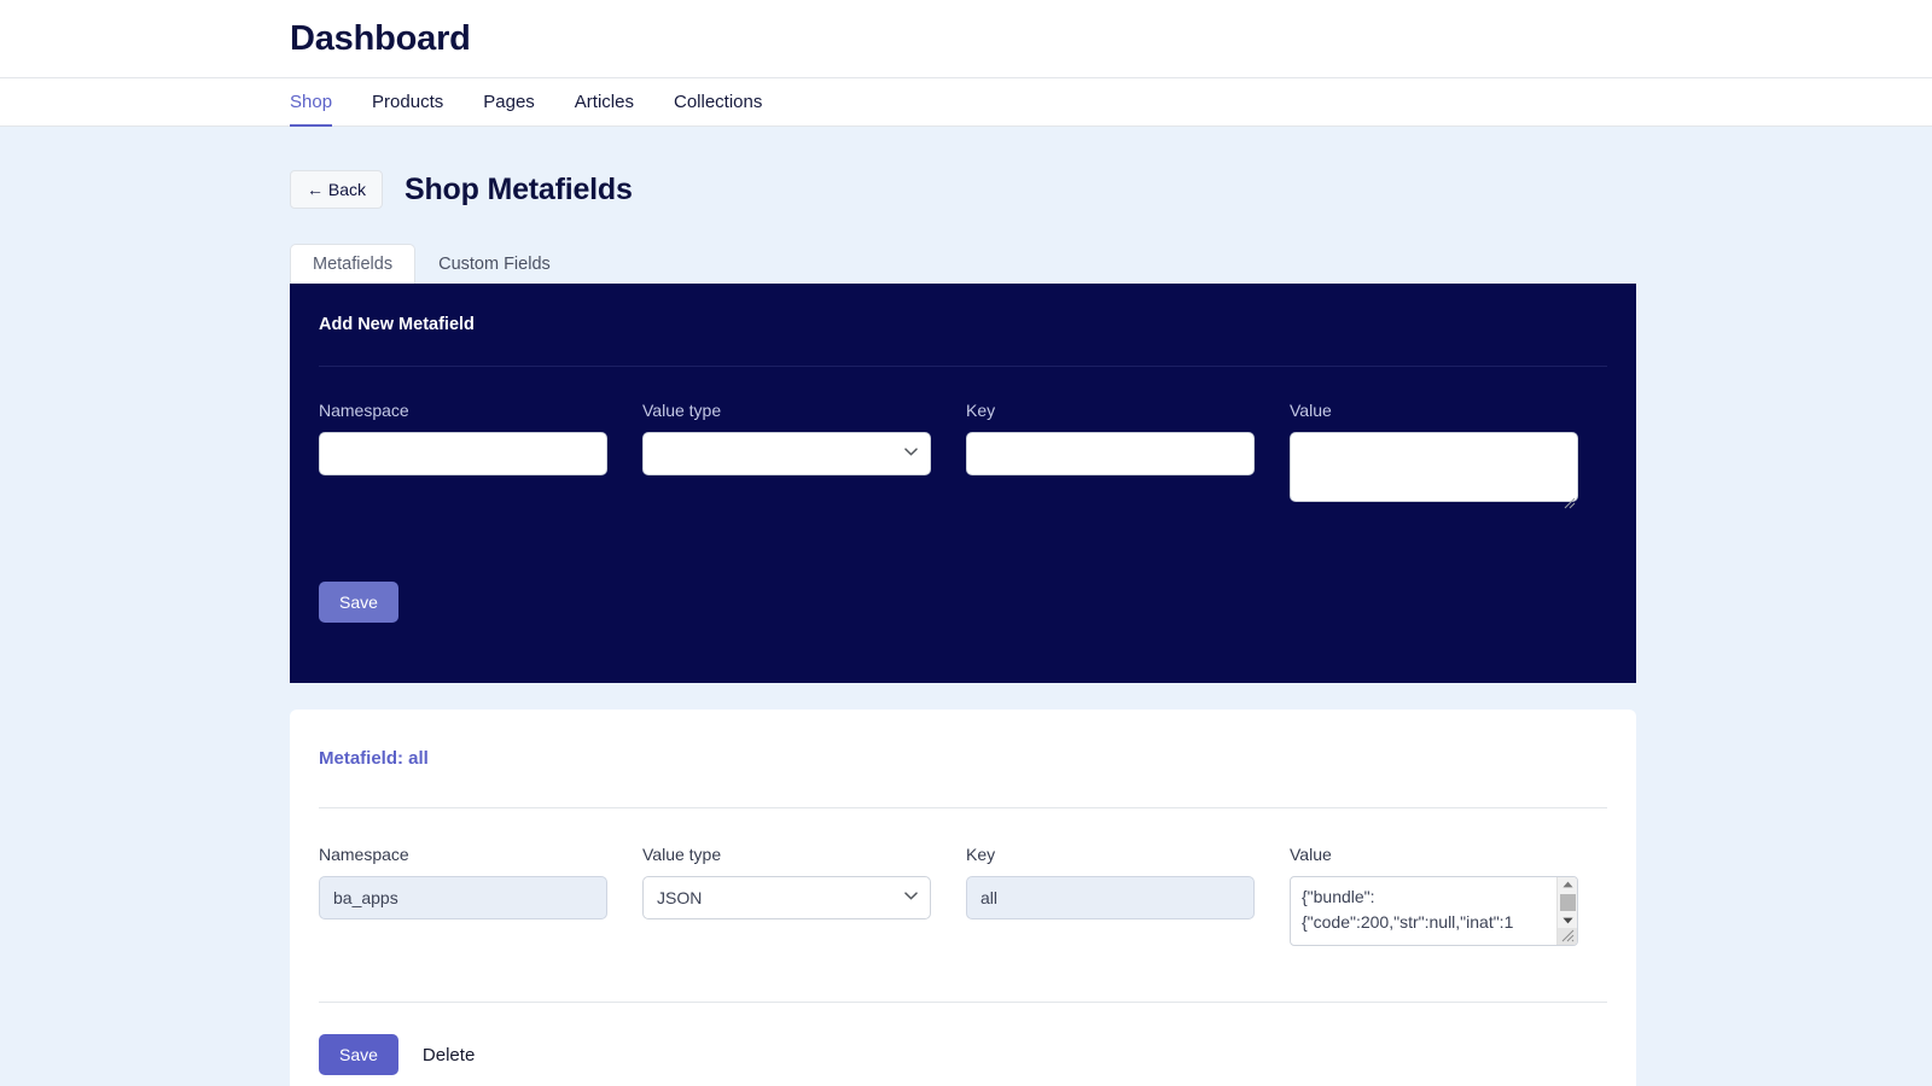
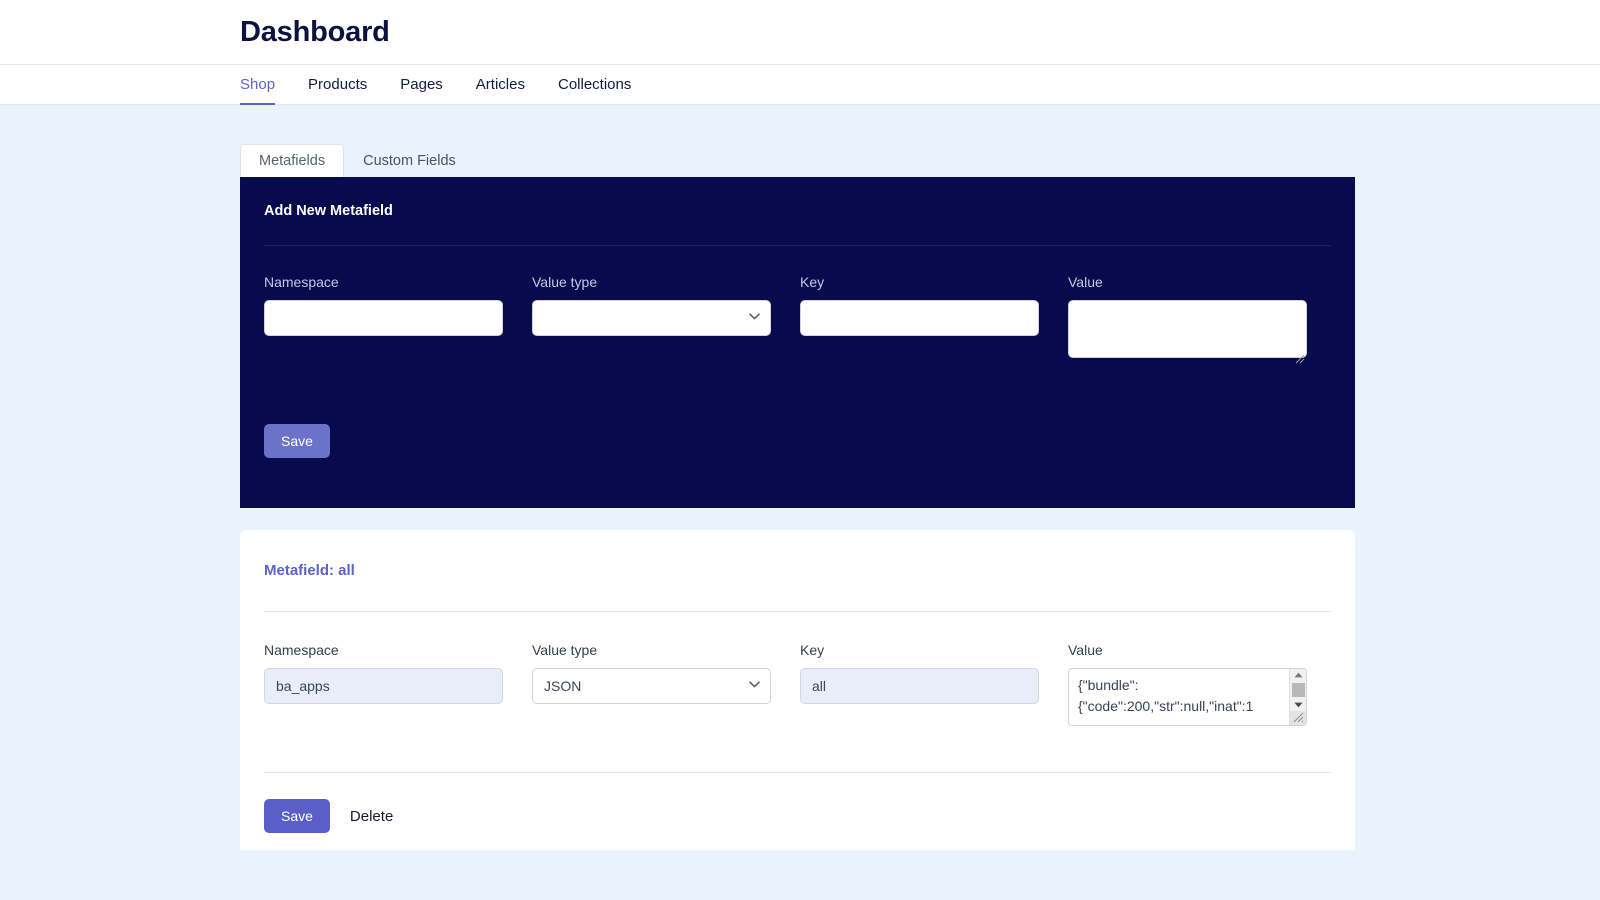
  Dashboard
  Shop
  Products
  Pages
  Articles
  Collections
- ← Back
- Shop Metafields
  Metafields
  Custom Fields
  Add New Metafield
  Namespace
  Value type
  Key
  Value
  Save
  Metafield: all
  Namespace
  ba_apps
  Value type
  JSON
  Key
  all
  Value
  {"bundle":
  {"code":200,"str":null,"inat":1
  Save
  Delete
